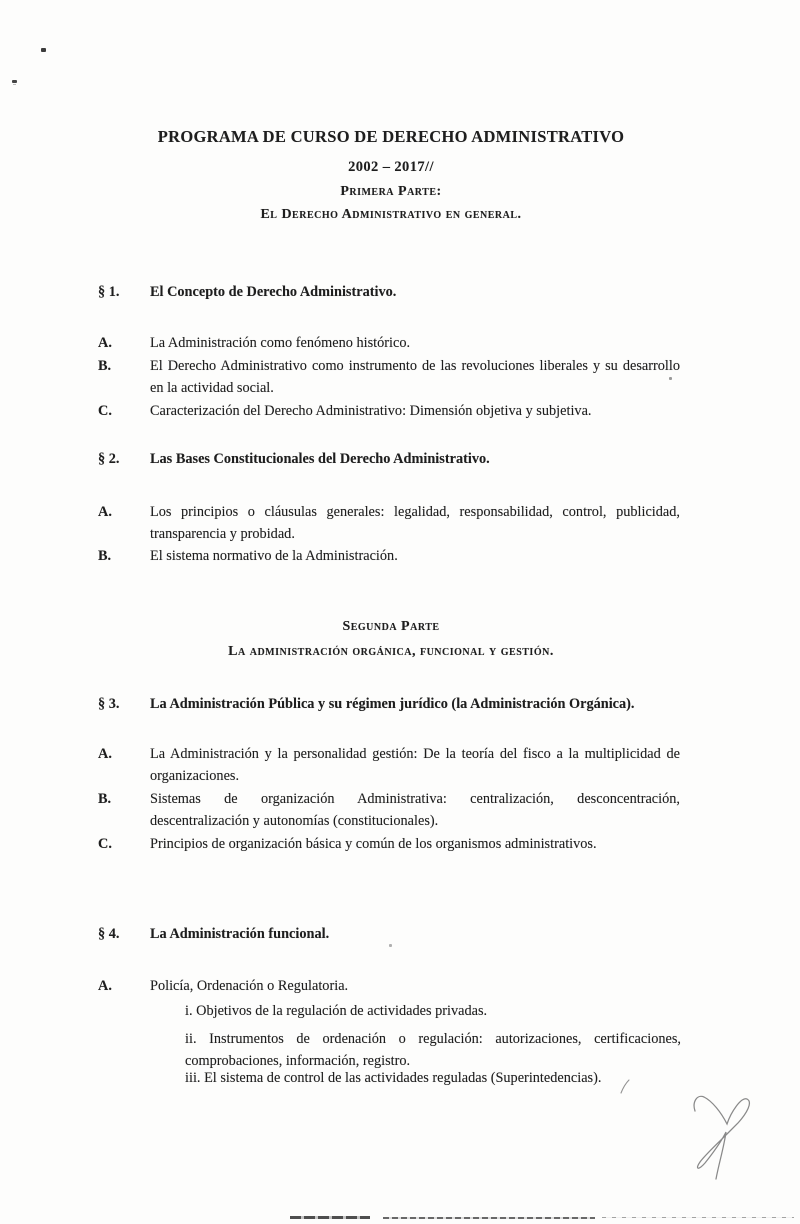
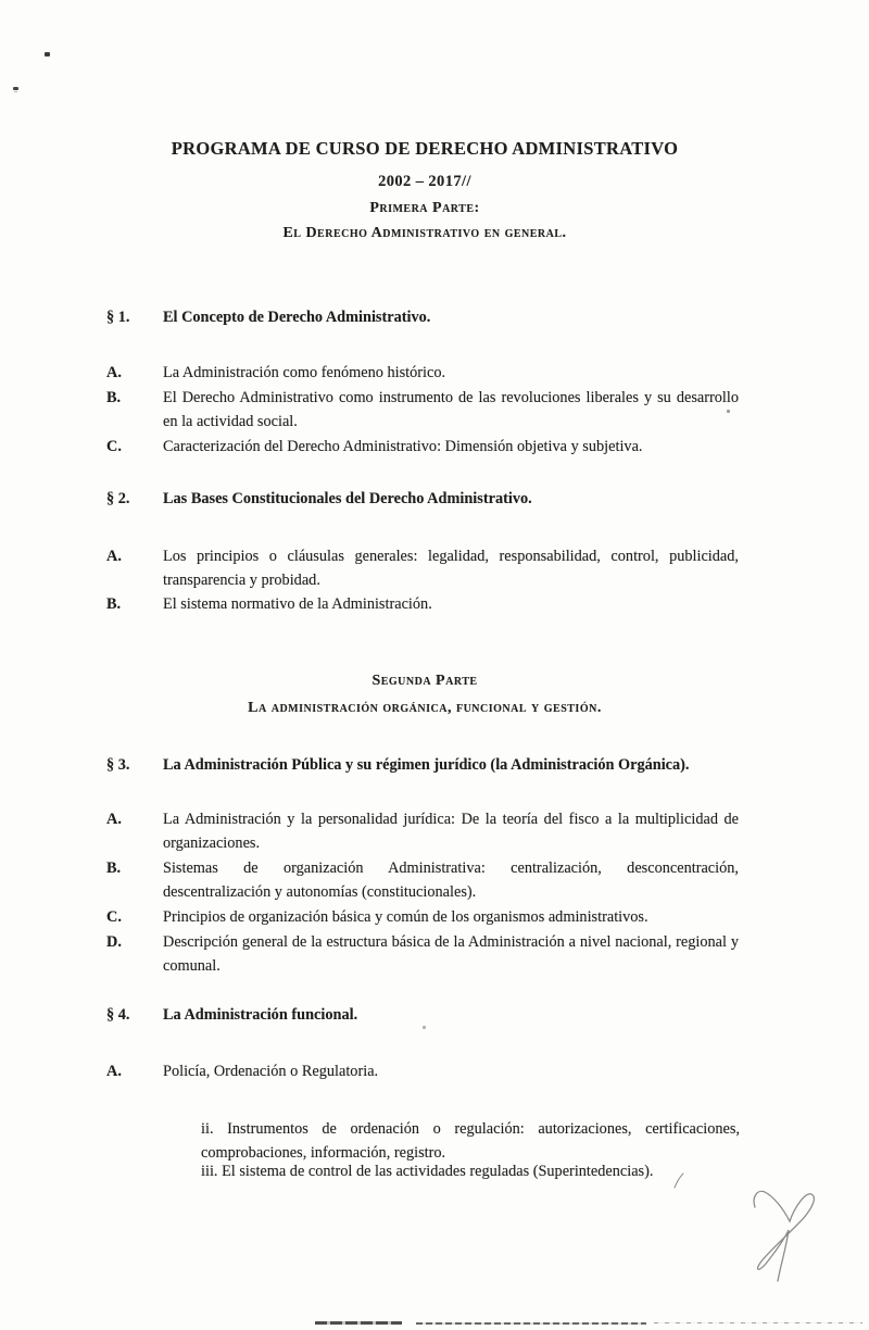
  PROGRAMA DE CURSO DE DERECHO ADMINISTRATIVO
  2002 – 2017//
  Primera Parte:
  El Derecho Administrativo en general.
  § 1.
  El Concepto de Derecho Administrativo.
  A.
  La Administración como fenómeno histórico.
  B.
  El Derecho Administrativo como instrumento de las revoluciones liberales y su desarrollo en la actividad social.
  C.
  Caracterización del Derecho Administrativo: Dimensión objetiva y subjetiva.
  § 2.
  Las Bases Constitucionales del Derecho Administrativo.
  A.
  Los principios o cláusulas generales: legalidad, responsabilidad, control, publicidad, transparencia y probidad.
  B.
  El sistema normativo de la Administración.
  Segunda Parte
  La administración orgánica, funcional y gestión.
  § 3.
  La Administración Pública y su régimen jurídico (la Administración Orgánica).
  A.
- La Administración y la personalidad gestión: De la teoría del fisco a la multiplicidad de organizaciones.
+ La Administración y la personalidad jurídica: De la teoría del fisco a la multiplicidad de organizaciones.
  B.
  Sistemas de organización Administrativa: centralización, desconcentración, descentralización y autonomías (constitucionales).
  C.
  Principios de organización básica y común de los organismos administrativos.
+ D.
+ Descripción general de la estructura básica de la Administración a nivel nacional, regional y comunal.
  § 4.
  La Administración funcional.
  A.
  Policía, Ordenación o Regulatoria.
- i. Objetivos de la regulación de actividades privadas.
  ii. Instrumentos de ordenación o regulación: autorizaciones, certificaciones, comprobaciones, información, registro.
  iii. El sistema de control de las actividades reguladas (Superintedencias).
